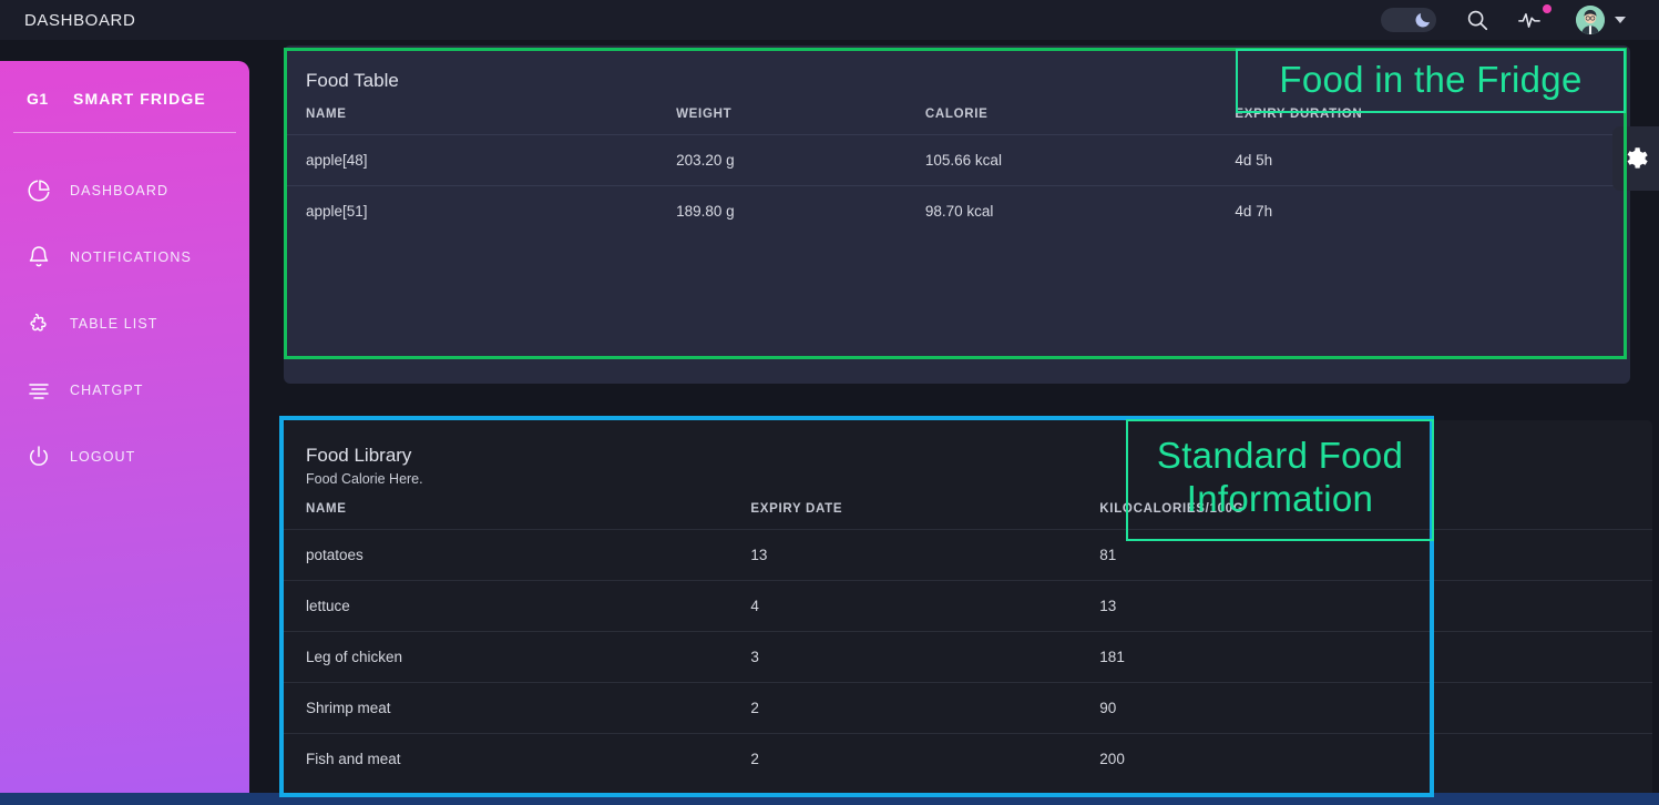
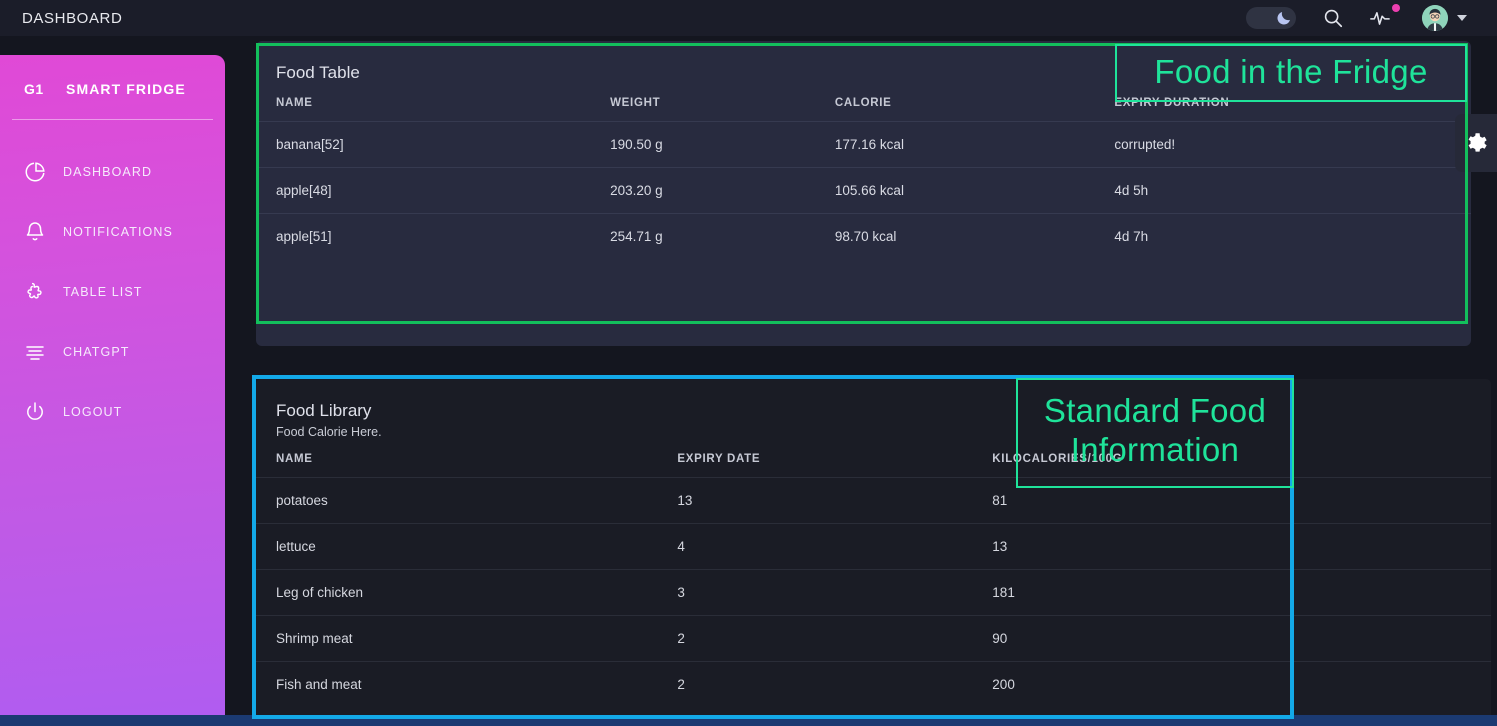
  DASHBOARD
  G1
  SMART FRIDGE
  DASHBOARD
  NOTIFICATIONS
  TABLE LIST
  CHATGPT
  LOGOUT
  Food Table
  NAME	WEIGHT	CALORIE	EXPIRY DURATION
+ banana[52]	190.50 g	177.16 kcal	corrupted!
  apple[48]	203.20 g	105.66 kcal	4d 5h
- apple[51]	189.80 g	98.70 kcal	4d 7h
+ apple[51]	254.71 g	98.70 kcal	4d 7h
  Food Library
  Food Calorie Here.
  NAME	EXPIRY DATE	KILOCALORIES/100G
  potatoes	13	81
  lettuce	4	13
  Leg of chicken	3	181
  Shrimp meat	2	90
  Fish and meat	2	200
  Food in the Fridge
  Standard Food
  Information
